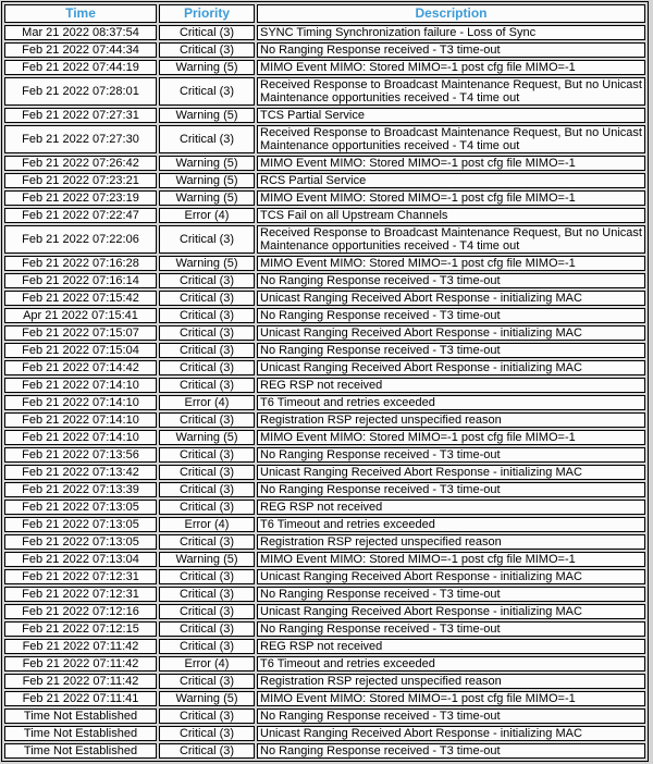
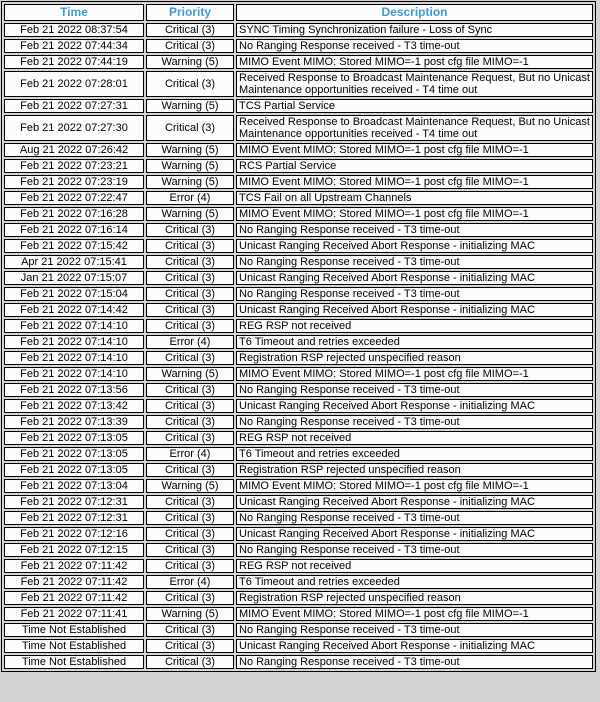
  Time	Priority	Description
- Mar 21 2022 08:37:54	Critical (3)	SYNC Timing Synchronization failure - Loss of Sync
+ Feb 21 2022 08:37:54	Critical (3)	SYNC Timing Synchronization failure - Loss of Sync
  Feb 21 2022 07:44:34	Critical (3)	No Ranging Response received - T3 time-out
  Feb 21 2022 07:44:19	Warning (5)	MIMO Event MIMO: Stored MIMO=-1 post cfg file MIMO=-1
  Feb 21 2022 07:28:01	Critical (3)	Received Response to Broadcast Maintenance Request, But no Unicast Maintenance opportunities received - T4 time out
  Feb 21 2022 07:27:31	Warning (5)	TCS Partial Service
  Feb 21 2022 07:27:30	Critical (3)	Received Response to Broadcast Maintenance Request, But no Unicast Maintenance opportunities received - T4 time out
- Feb 21 2022 07:26:42	Warning (5)	MIMO Event MIMO: Stored MIMO=-1 post cfg file MIMO=-1
+ Aug 21 2022 07:26:42	Warning (5)	MIMO Event MIMO: Stored MIMO=-1 post cfg file MIMO=-1
  Feb 21 2022 07:23:21	Warning (5)	RCS Partial Service
  Feb 21 2022 07:23:19	Warning (5)	MIMO Event MIMO: Stored MIMO=-1 post cfg file MIMO=-1
  Feb 21 2022 07:22:47	Error (4)	TCS Fail on all Upstream Channels
- Feb 21 2022 07:22:06	Critical (3)	Received Response to Broadcast Maintenance Request, But no Unicast Maintenance opportunities received - T4 time out
  Feb 21 2022 07:16:28	Warning (5)	MIMO Event MIMO: Stored MIMO=-1 post cfg file MIMO=-1
  Feb 21 2022 07:16:14	Critical (3)	No Ranging Response received - T3 time-out
  Feb 21 2022 07:15:42	Critical (3)	Unicast Ranging Received Abort Response - initializing MAC
  Apr 21 2022 07:15:41	Critical (3)	No Ranging Response received - T3 time-out
- Feb 21 2022 07:15:07	Critical (3)	Unicast Ranging Received Abort Response - initializing MAC
+ Jan 21 2022 07:15:07	Critical (3)	Unicast Ranging Received Abort Response - initializing MAC
  Feb 21 2022 07:15:04	Critical (3)	No Ranging Response received - T3 time-out
  Feb 21 2022 07:14:42	Critical (3)	Unicast Ranging Received Abort Response - initializing MAC
  Feb 21 2022 07:14:10	Critical (3)	REG RSP not received
  Feb 21 2022 07:14:10	Error (4)	T6 Timeout and retries exceeded
  Feb 21 2022 07:14:10	Critical (3)	Registration RSP rejected unspecified reason
  Feb 21 2022 07:14:10	Warning (5)	MIMO Event MIMO: Stored MIMO=-1 post cfg file MIMO=-1
  Feb 21 2022 07:13:56	Critical (3)	No Ranging Response received - T3 time-out
  Feb 21 2022 07:13:42	Critical (3)	Unicast Ranging Received Abort Response - initializing MAC
  Feb 21 2022 07:13:39	Critical (3)	No Ranging Response received - T3 time-out
  Feb 21 2022 07:13:05	Critical (3)	REG RSP not received
  Feb 21 2022 07:13:05	Error (4)	T6 Timeout and retries exceeded
  Feb 21 2022 07:13:05	Critical (3)	Registration RSP rejected unspecified reason
  Feb 21 2022 07:13:04	Warning (5)	MIMO Event MIMO: Stored MIMO=-1 post cfg file MIMO=-1
  Feb 21 2022 07:12:31	Critical (3)	Unicast Ranging Received Abort Response - initializing MAC
  Feb 21 2022 07:12:31	Critical (3)	No Ranging Response received - T3 time-out
  Feb 21 2022 07:12:16	Critical (3)	Unicast Ranging Received Abort Response - initializing MAC
  Feb 21 2022 07:12:15	Critical (3)	No Ranging Response received - T3 time-out
  Feb 21 2022 07:11:42	Critical (3)	REG RSP not received
  Feb 21 2022 07:11:42	Error (4)	T6 Timeout and retries exceeded
  Feb 21 2022 07:11:42	Critical (3)	Registration RSP rejected unspecified reason
  Feb 21 2022 07:11:41	Warning (5)	MIMO Event MIMO: Stored MIMO=-1 post cfg file MIMO=-1
  Time Not Established	Critical (3)	No Ranging Response received - T3 time-out
  Time Not Established	Critical (3)	Unicast Ranging Received Abort Response - initializing MAC
  Time Not Established	Critical (3)	No Ranging Response received - T3 time-out
